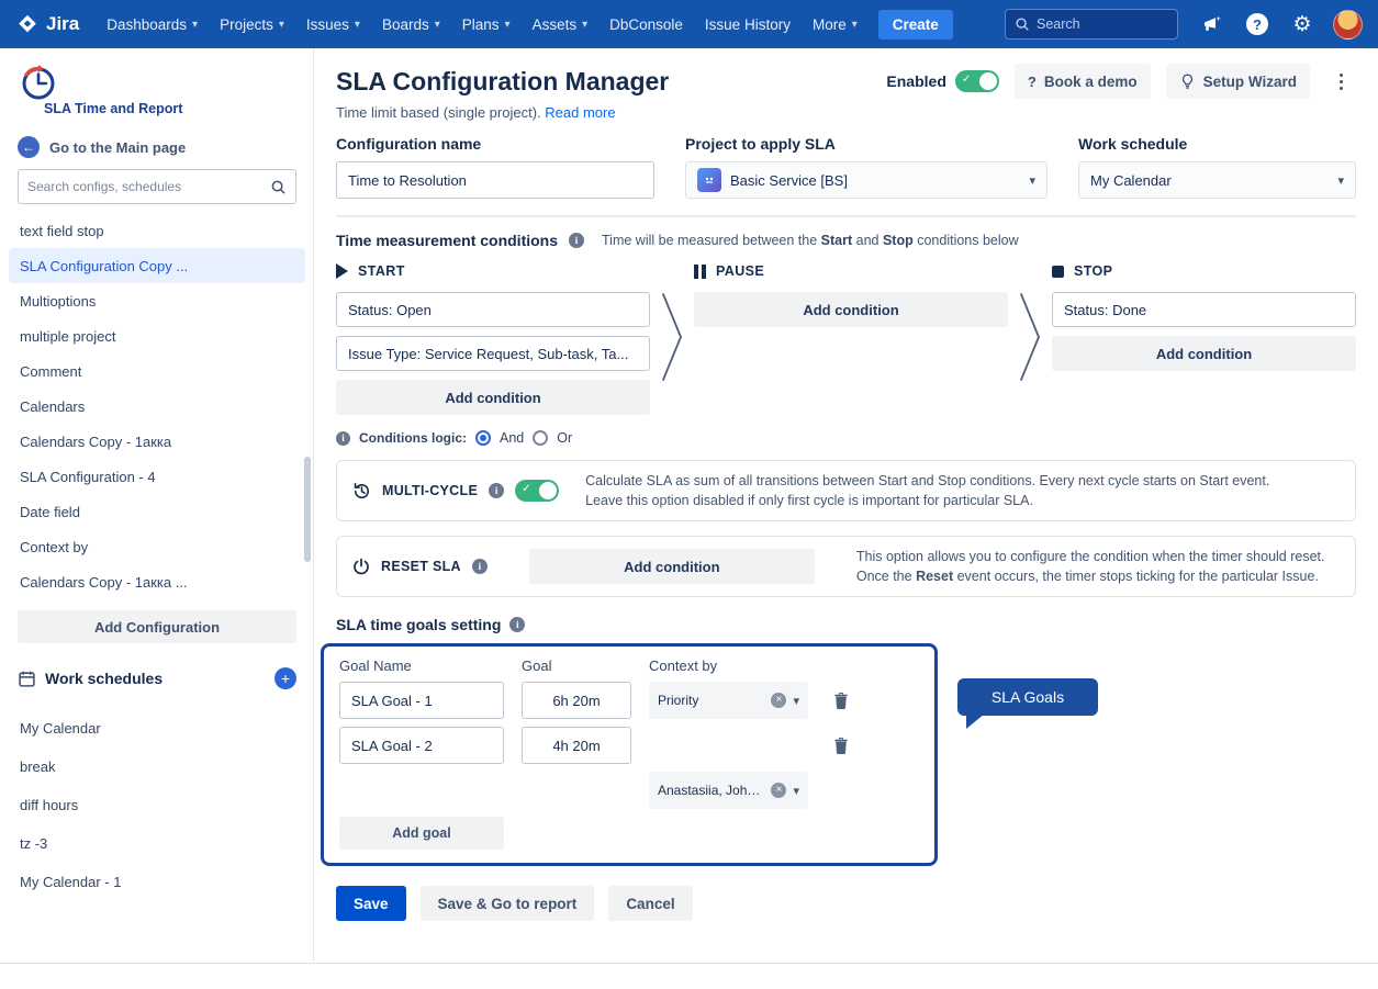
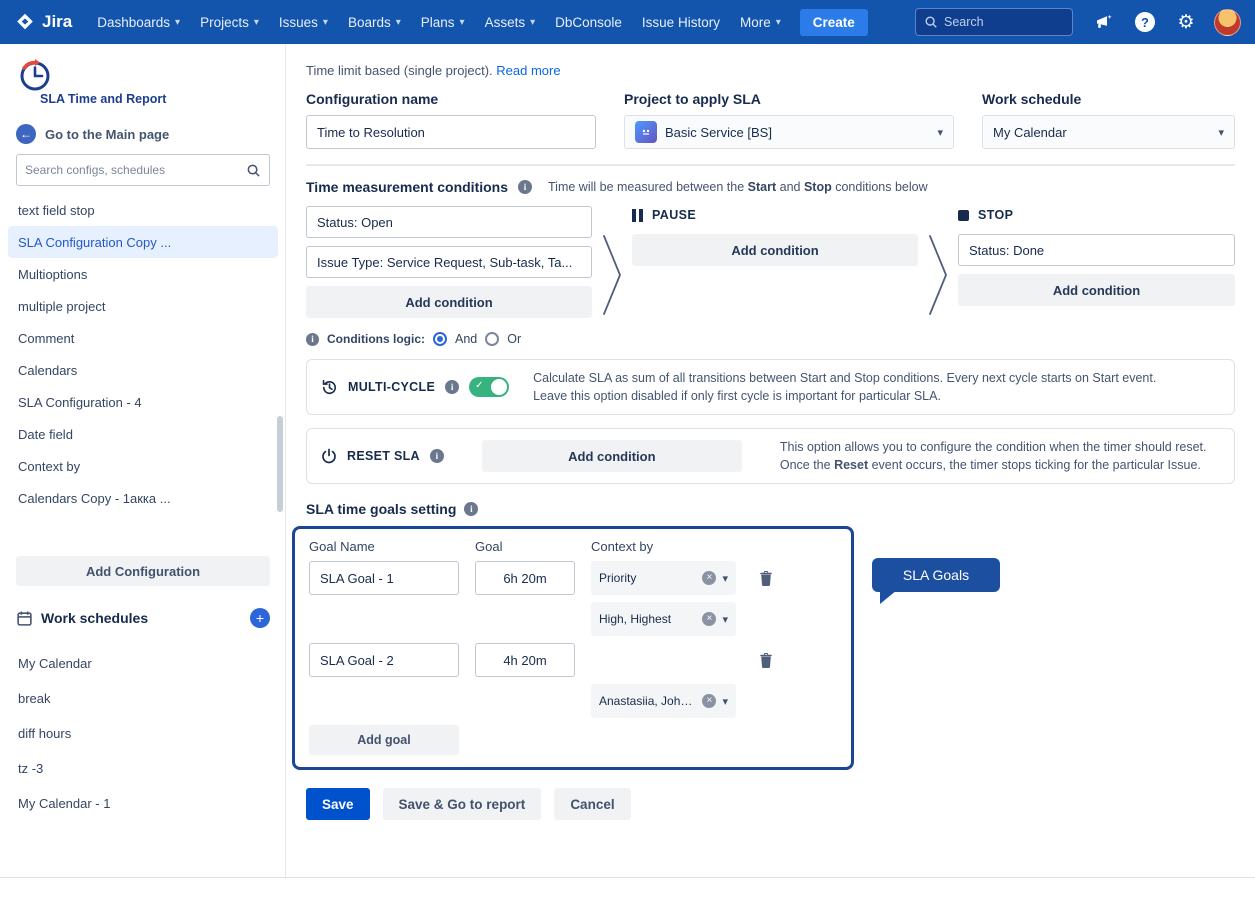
  Jira
  Dashboards
  Projects
  Issues
  Boards
  Plans
  Assets
  DbConsole
  Issue History
  More
  Create
  Search
  SLA Time and Report
  Go to the Main page
  Search configs, schedules
  text field stop
  SLA Configuration Copy ...
  Multioptions
  multiple project
  Comment
  Calendars
- Calendars Copy - 1акка
  SLA Configuration - 4
  Date field
  Context by
  Calendars Copy - 1акка ...
  Add Configuration
  Work schedules
  My Calendar
  break
  diff hours
  tz -3
  My Calendar - 1
- SLA Configuration Manager
- Enabled
- Book a demo
- Setup Wizard
  Time limit based (single project). Read more
  Configuration name
  Time to Resolution
  Project to apply SLA
  Basic Service [BS]
  Work schedule
  My Calendar
  Time measurement conditions
  Time will be measured between the Start and Stop conditions below
- START
  Status: Open
  Issue Type: Service Request, Sub-task, Ta...
  Add condition
  Conditions logic:
  And
  Or
  PAUSE
  Add condition
  STOP
  Status: Done
  Add condition
  MULTI-CYCLE
  Calculate SLA as sum of all transitions between Start and Stop conditions. Every next cycle starts on Start event.
  Leave this option disabled if only first cycle is important for particular SLA.
  RESET SLA
  Add condition
  This option allows you to configure the condition when the timer should reset.
  Once the Reset event occurs, the timer stops ticking for the particular Issue.
  SLA time goals setting
  Goal Name
  Goal
  Context by
  SLA Goal - 1
  6h 20m
  Priority
+ High, Highest
  SLA Goal - 2
  4h 20m
  Anastasiia, John S
  Add goal
  SLA Goals
  Save
  Save & Go to report
  Cancel
